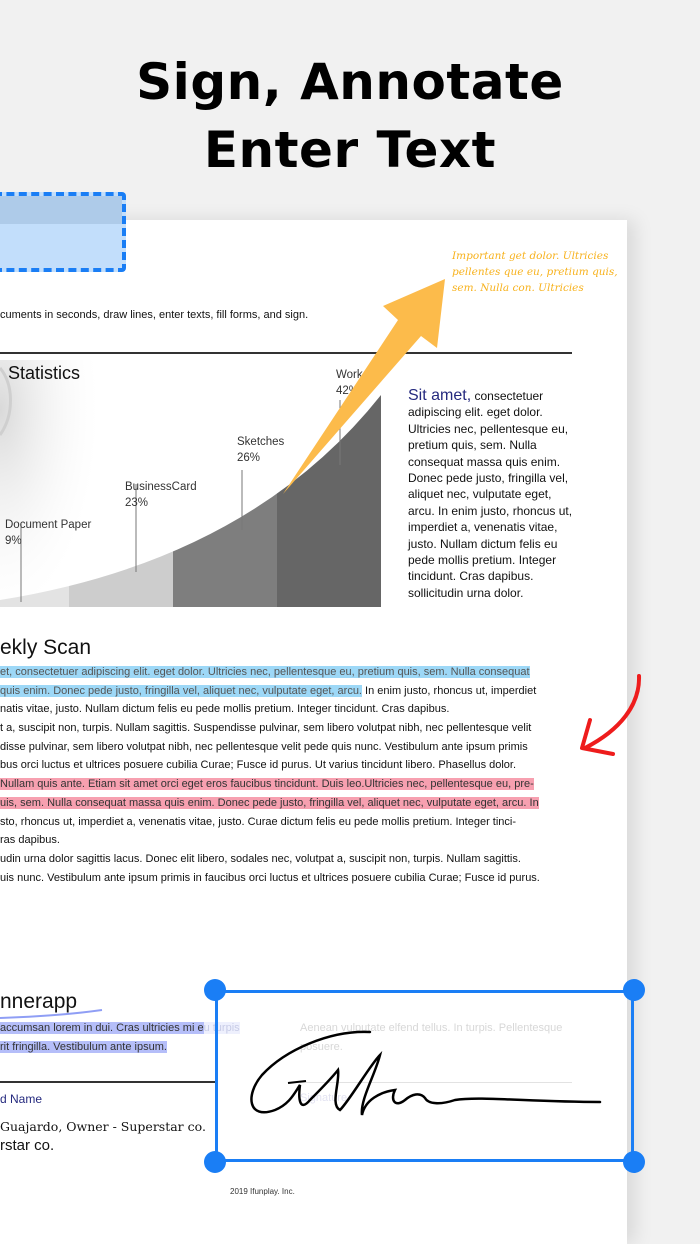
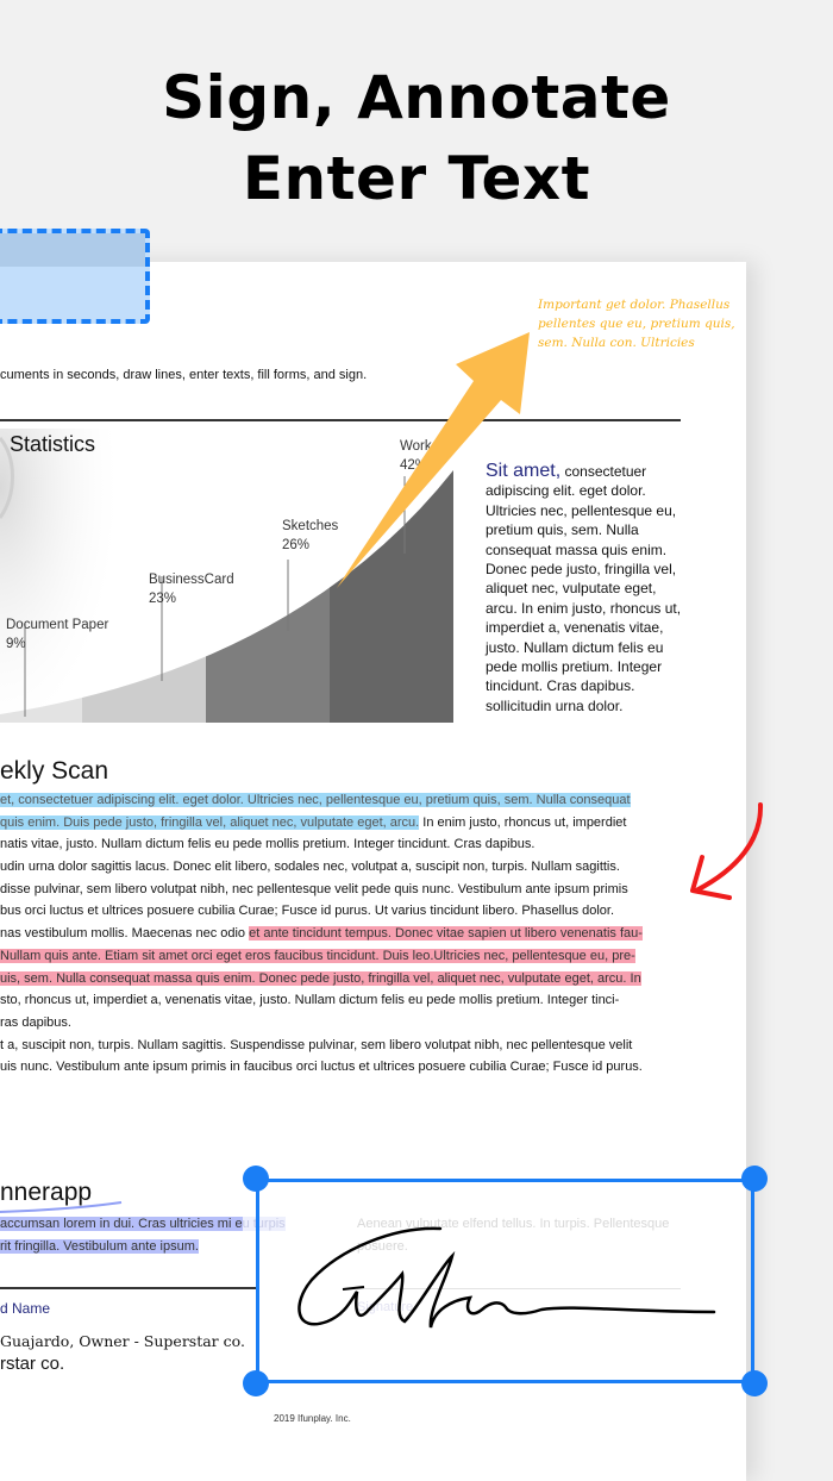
  Sign, Annotate
  Enter Text
  cuments in seconds, draw lines, enter texts, fill forms, and sign.
  Statistics
  Document Paper
  9%
  BusinessCard
  23%
  Sketches
  26%
  Work
- Important get dolor. Ultricies pellentes que eu, pretium quis, sem. Nulla con. Ultricies
+ Important get dolor. Phasellus pellentes que eu, pretium quis, sem. Nulla con. Ultricies
  Sit amet, consectetuer adipiscing elit. eget dolor. Ultricies nec, pellentesque eu, pretium quis, sem. Nulla consequat massa quis enim. Donec pede justo, fringilla vel, aliquet nec, vulputate eget, arcu. In enim justo, rhoncus ut, imperdiet a, venenatis vitae, justo. Nullam dictum felis eu pede mollis pretium. Integer tincidunt. Cras dapibus. sollicitudin urna dolor.
  ekly Scan
  et, consectetuer adipiscing elit. eget dolor. Ultricies nec, pellentesque eu, pretium quis, sem. Nulla consequat
- quis enim. Donec pede justo, fringilla vel, aliquet nec, vulputate eget, arcu. In enim justo, rhoncus ut, imperdiet
+ quis enim. Duis pede justo, fringilla vel, aliquet nec, vulputate eget, arcu. In enim justo, rhoncus ut, imperdiet
  natis vitae, justo. Nullam dictum felis eu pede mollis pretium. Integer tincidunt. Cras dapibus.
- t a, suscipit non, turpis. Nullam sagittis. Suspendisse pulvinar, sem libero volutpat nibh, nec pellentesque velit
+ udin urna dolor sagittis lacus. Donec elit libero, sodales nec, volutpat a, suscipit non, turpis. Nullam sagittis.
  disse pulvinar, sem libero volutpat nibh, nec pellentesque velit pede quis nunc. Vestibulum ante ipsum primis
  bus orci luctus et ultrices posuere cubilia Curae; Fusce id purus. Ut varius tincidunt libero. Phasellus dolor.
+ nas vestibulum mollis. Maecenas nec odio et ante tincidunt tempus. Donec vitae sapien ut libero venenatis fau-
  Nullam quis ante. Etiam sit amet orci eget eros faucibus tincidunt. Duis leo.Ultricies nec, pellentesque eu, pre-
  uis, sem. Nulla consequat massa quis enim. Donec pede justo, fringilla vel, aliquet nec, vulputate eget, arcu. In
- sto, rhoncus ut, imperdiet a, venenatis vitae, justo. Curae dictum felis eu pede mollis pretium. Integer tinci-
+ sto, rhoncus ut, imperdiet a, venenatis vitae, justo. Nullam dictum felis eu pede mollis pretium. Integer tinci-
  ras dapibus.
- udin urna dolor sagittis lacus. Donec elit libero, sodales nec, volutpat a, suscipit non, turpis. Nullam sagittis.
+ t a, suscipit non, turpis. Nullam sagittis. Suspendisse pulvinar, sem libero volutpat nibh, nec pellentesque velit
  uis nunc. Vestibulum ante ipsum primis in faucibus orci luctus et ultrices posuere cubilia Curae; Fusce id purus.
  nnerapp
  accumsan lorem in dui. Cras ultricies mi eu turpis
  rit fringilla. Vestibulum ante ipsum.
  Aenean vulputate elfend tellus. In turpis. Pellentesque osuere.
  Sinature
  d Name
  Guajardo, Owner - Superstar co.
  rstar co.
  2019 Ifunplay. Inc.
